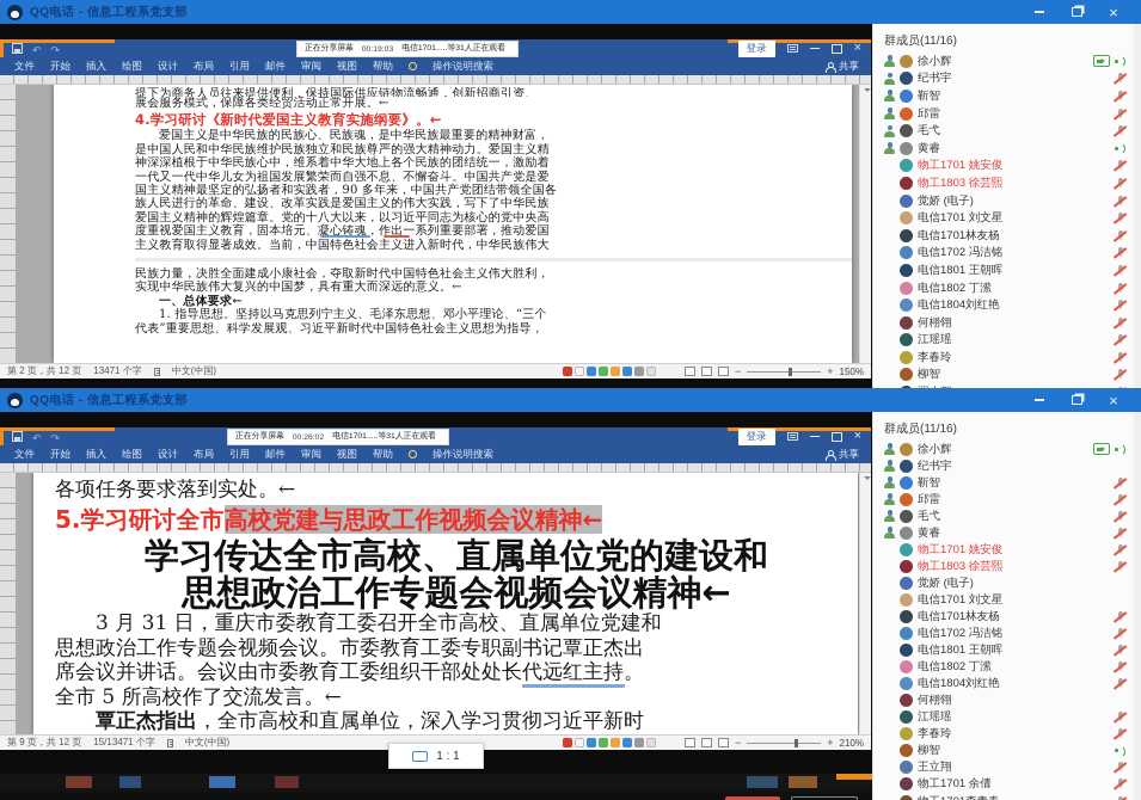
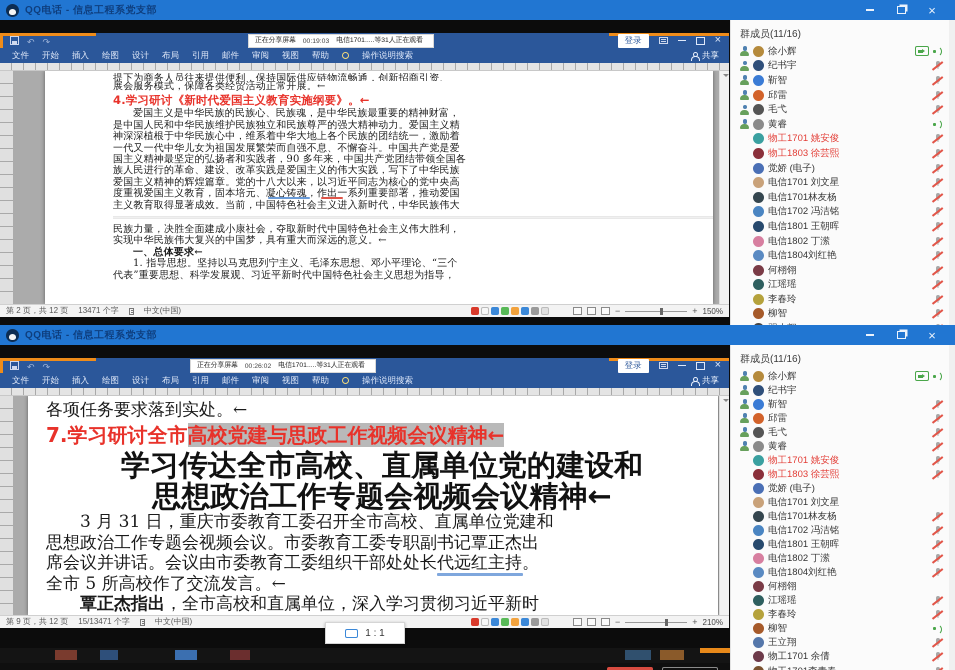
  QQ电话 - 信息工程系党支部
  登录
  ×
  文件
  开始
  插入
  绘图
  设计
  布局
  引用
  邮件
  审阅
  视图
  帮助
  操作说明搜索
  共享
  提下为商务人员往来提供便利，保持国际供应链物流畅通，创新招商引资、
  展会服务模式，保障各类经贸活动正常开展。←
  4.学习研讨《新时代爱国主义教育实施纲要》。←
  爱国主义是中华民族的民族心、民族魂，是中华民族最重要的精神财富，
  是中国人民和中华民族维护民族独立和民族尊严的强大精神动力。爱国主义精
  神深深植根于中华民族心中，维系着中华大地上各个民族的团结统一，激励着
  一代又一代中华儿女为祖国发展繁荣而自强不息、不懈奋斗。中国共产党是爱
  国主义精神最坚定的弘扬者和实践者，90 多年来，中国共产党团结带领全国各
  族人民进行的革命、建设、改革实践是爱国主义的伟大实践，写下了中华民族
  爱国主义精神的辉煌篇章。党的十八大以来，以习近平同志为核心的党中央高
  度重视爱国主义教育，固本培元、凝心铸魂，作出一系列重要部署，推动爱国
  主义教育取得显著成效。当前，中国特色社会主义进入新时代，中华民族伟大
  民族力量，决胜全面建成小康社会，夺取新时代中国特色社会主义伟大胜利，
  实现中华民族伟大复兴的中国梦，具有重大而深远的意义。←
  一、总体要求←
  1. 指导思想。坚持以马克思列宁主义、毛泽东思想、邓小平理论、“三个
  代表”重要思想、科学发展观、习近平新时代中国特色社会主义思想为指导，
  第 2 页，共 12 页
  13471 个字
  中文(中国)
  150%
  群成员(11/16)
  徐小辉
  纪书宇
  靳智
  邱雷
  毛弋
  黄睿
  物工1701 姚安俊
  物工1803 徐芸熙
  觉娇 (电子)
  电信1701 刘文星
  电信1701林友杨
  电信1702 冯洁铭
  电信1801 王朝晖
  电信1802 丁潆
  电信1804刘红艳
  何栩翎
  江瑶瑶
  李春玲
  柳智
  QQ电话 - 信息工程系党支部
  登录
  ×
  文件
  开始
  插入
  绘图
  设计
  布局
  引用
  邮件
  审阅
  视图
  帮助
  操作说明搜索
  共享
  各项任务要求落到实处。←
- 5.学习研讨全市高校党建与思政工作视频会议精神←
+ 7.学习研讨全市高校党建与思政工作视频会议精神←
  学习传达全市高校、直属单位党的建设和
  思想政治工作专题会视频会议精神←
  3 月 31 日，重庆市委教育工委召开全市高校、直属单位党建和
  思想政治工作专题会视频会议。市委教育工委专职副书记覃正杰出
  席会议并讲话。会议由市委教育工委组织干部处处长代远红主持。
  全市 5 所高校作了交流发言。←
  覃正杰指出，全市高校和直属单位，深入学习贯彻习近平新时
  第 9 页，共 12 页
  15/13471 个字
  中文(中国)
  210%
  群成员(11/16)
  徐小辉
  纪书宇
  靳智
  邱雷
  毛弋
  黄睿
  物工1701 姚安俊
  物工1803 徐芸熙
  觉娇 (电子)
  电信1701 刘文星
  电信1701林友杨
  电信1702 冯洁铭
  电信1801 王朝晖
  电信1802 丁潆
  电信1804刘红艳
  何栩翎
  江瑶瑶
  李春玲
  柳智
  王立翔
  物工1701 余倩
  1 : 1
